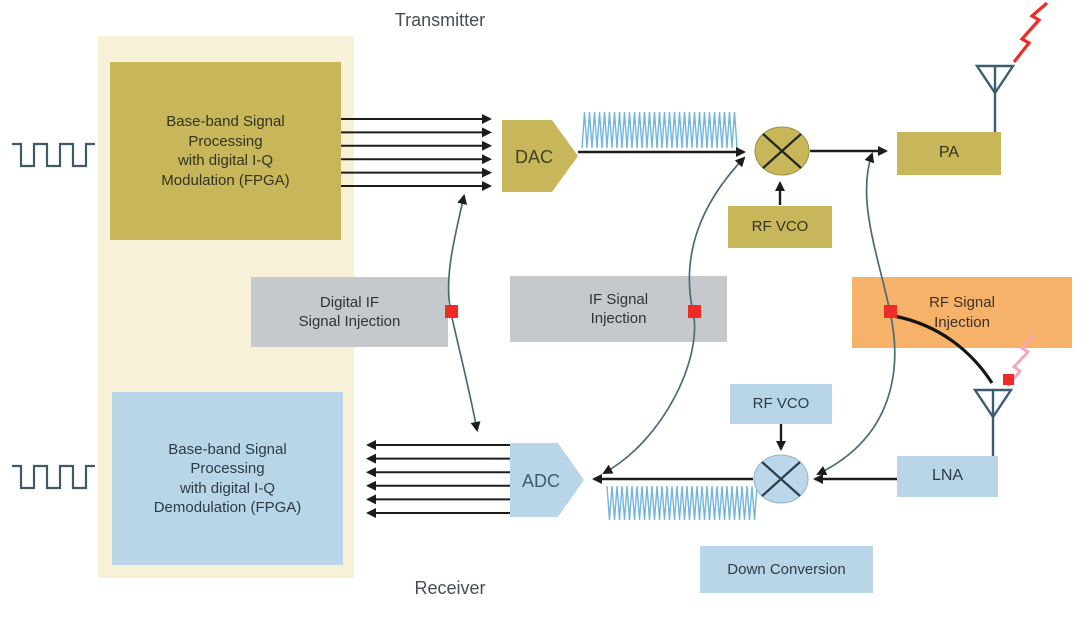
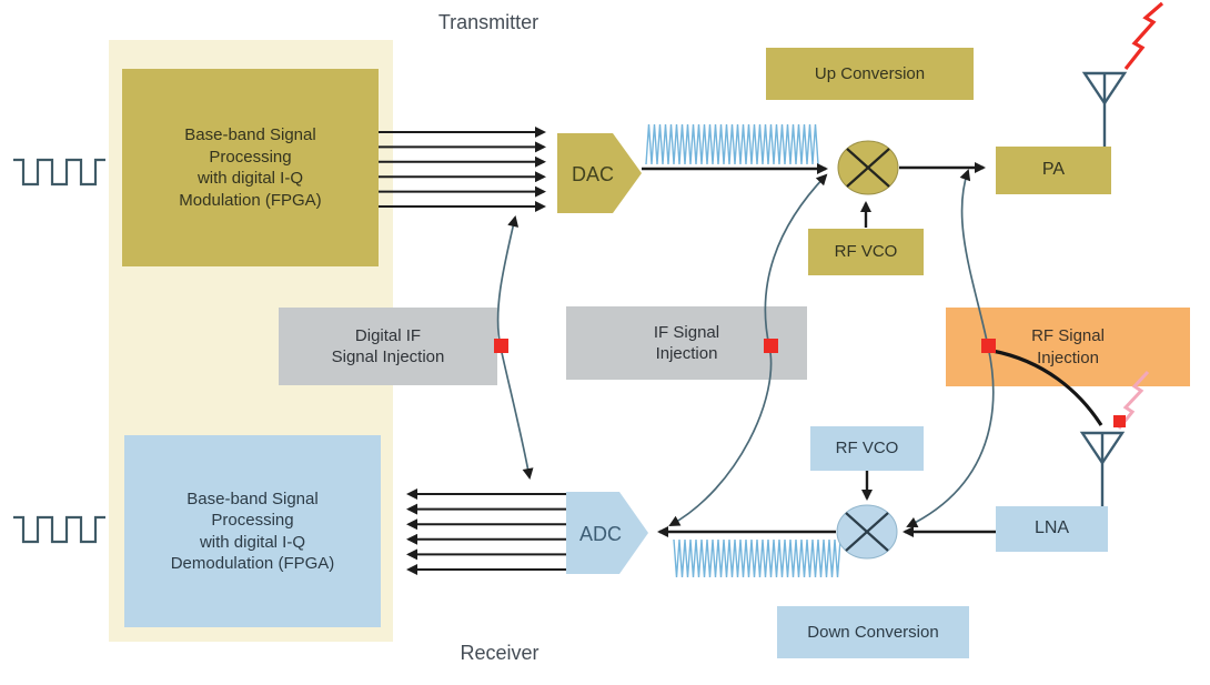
  Transmitter
  Receiver
  Base-band Signal
  Processing
  with digital I-Q
  Modulation (FPGA)
  Base-band Signal
  Processing
  with digital I-Q
  Demodulation (FPGA)
+ Up Conversion
  Down Conversion
  RF VCO
  PA
  RF VCO
  LNA
  Digital IF
  Signal Injection
  IF Signal
  Injection
  RF Signal
  Injection
  DAC
  ADC
